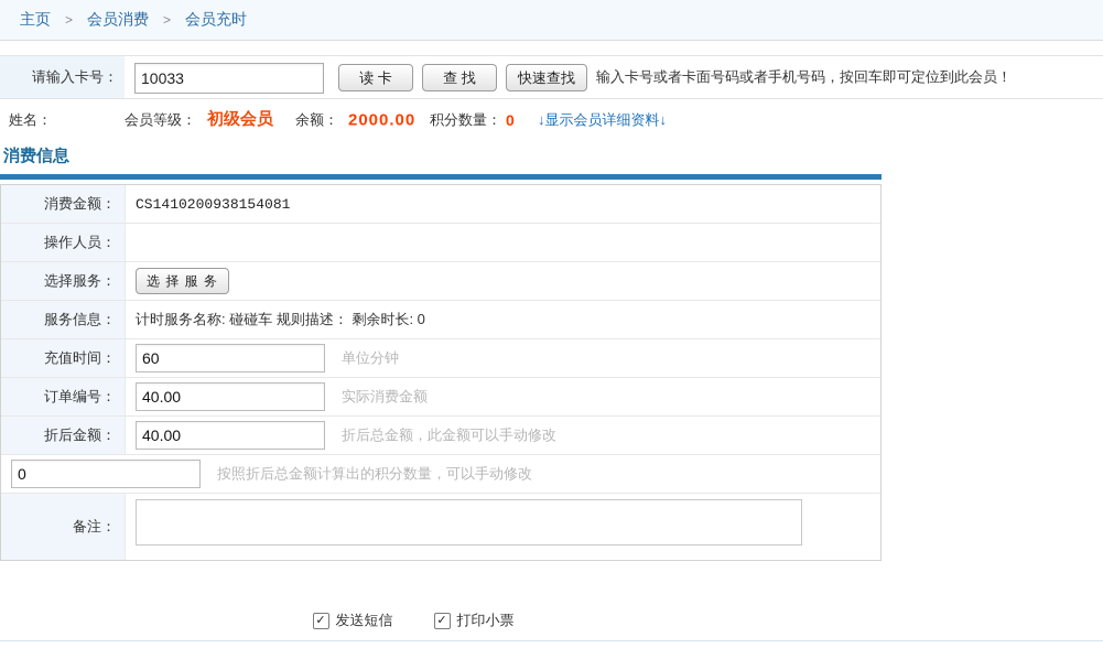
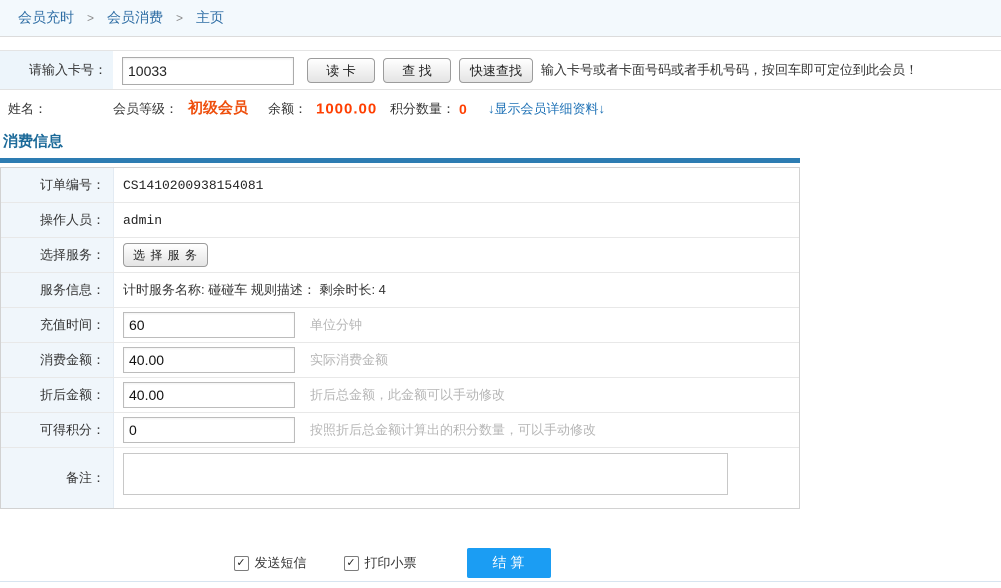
- 主页
+ 会员充时
  >
  会员消费
  >
- 会员充时
+ 主页
  请输入卡号：
  10033
  读 卡
  查 找
  快速查找
  输入卡号或者卡面号码或者手机号码，按回车即可定位到此会员！
  姓名：
  会员等级：
  初级会员
  余额：
- 2000.00
+ 1000.00
  积分数量：
  0
  ↓显示会员详细资料↓
  消费信息
- 消费金额：
+ 订单编号：
  CS1410200938154081
  操作人员：
+ admin
  选择服务：
  选 择 服 务
  服务信息：
- 计时服务名称: 碰碰车 规则描述： 剩余时长: 0
+ 计时服务名称: 碰碰车 规则描述： 剩余时长: 4
  充值时间：
  60
  单位分钟
- 订单编号：
+ 消费金额：
  40.00
  实际消费金额
  折后金额：
  40.00
  折后总金额，此金额可以手动修改
+ 可得积分：
  0
  按照折后总金额计算出的积分数量，可以手动修改
  备注：
  ✓
  发送短信
  ✓
  打印小票
+ 结 算
